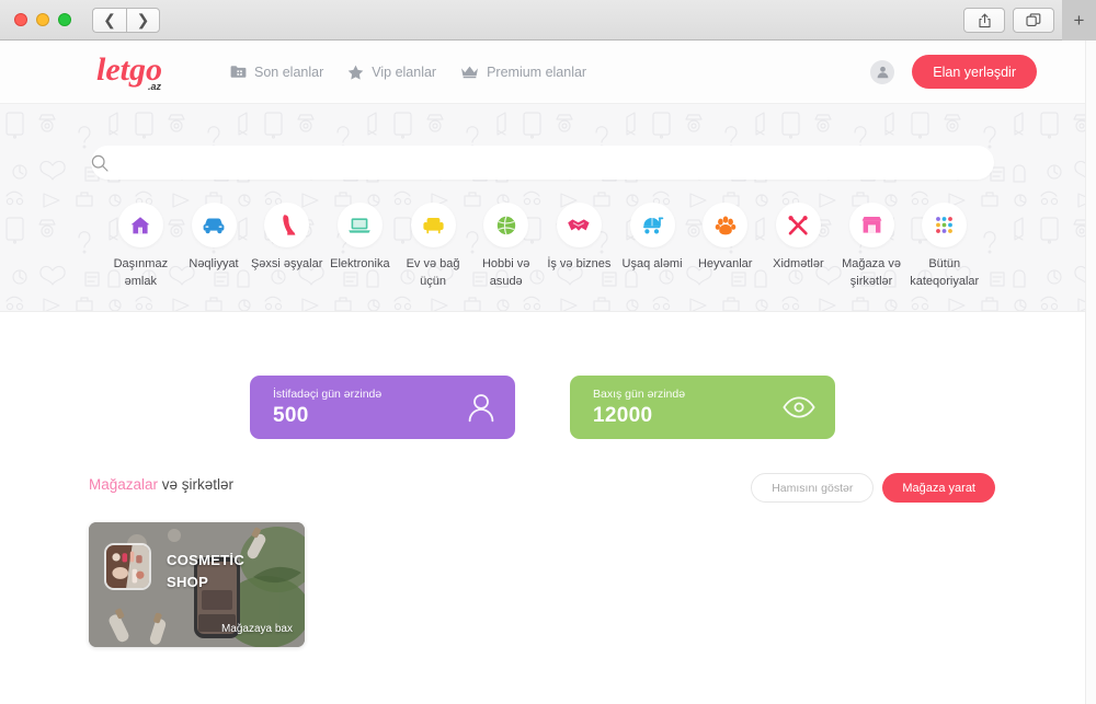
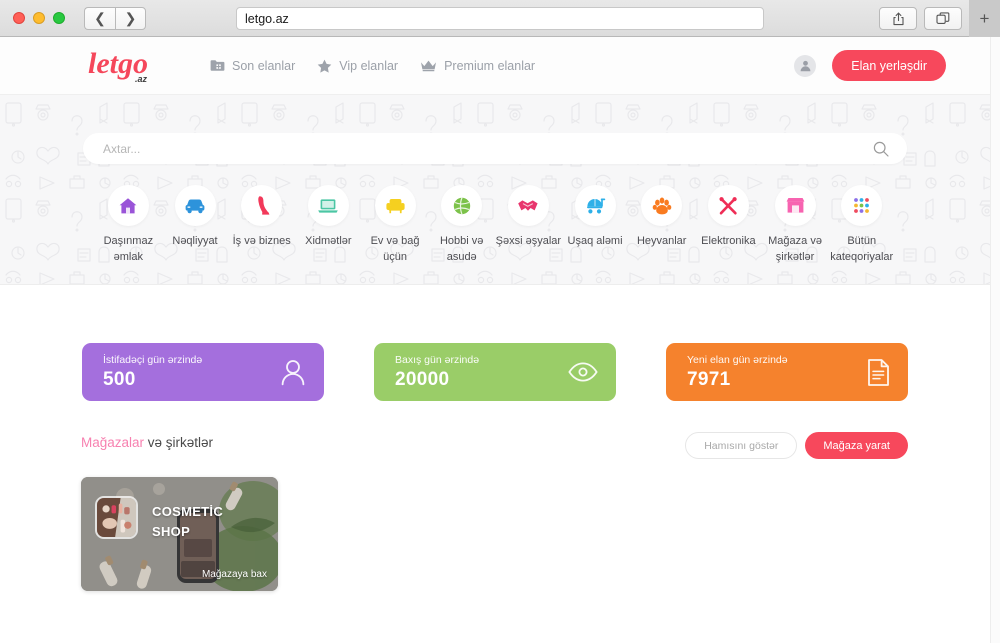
  ❮
  ❯
+ letgo.az
  +
  letgo
  .az
  Son elanlar
  Vip elanlar
  Premium elanlar
  Elan yerləşdir
+ Axtar...
  Daşınmaz əmlak
  Nəqliyyat
- Şəxsi əşyalar
+ İş və biznes
- Elektronika
+ Xidmətlər
  Ev və bağ üçün
  Hobbi və asudə
- İş və biznes
+ Şəxsi əşyalar
  Uşaq aləmi
  Heyvanlar
- Xidmətlər
+ Elektronika
  Mağaza və şirkətlər
  Bütün kateqoriyalar
  İstifadəçi gün ərzində
  500
  Baxış gün ərzində
- 12000
+ 20000
+ Yeni elan gün ərzində
+ 7971
  Mağazalar və şirkətlər
  Hamısını göstər
  Mağaza yarat
  COSMETİC
  SHOP
  Mağazaya bax
